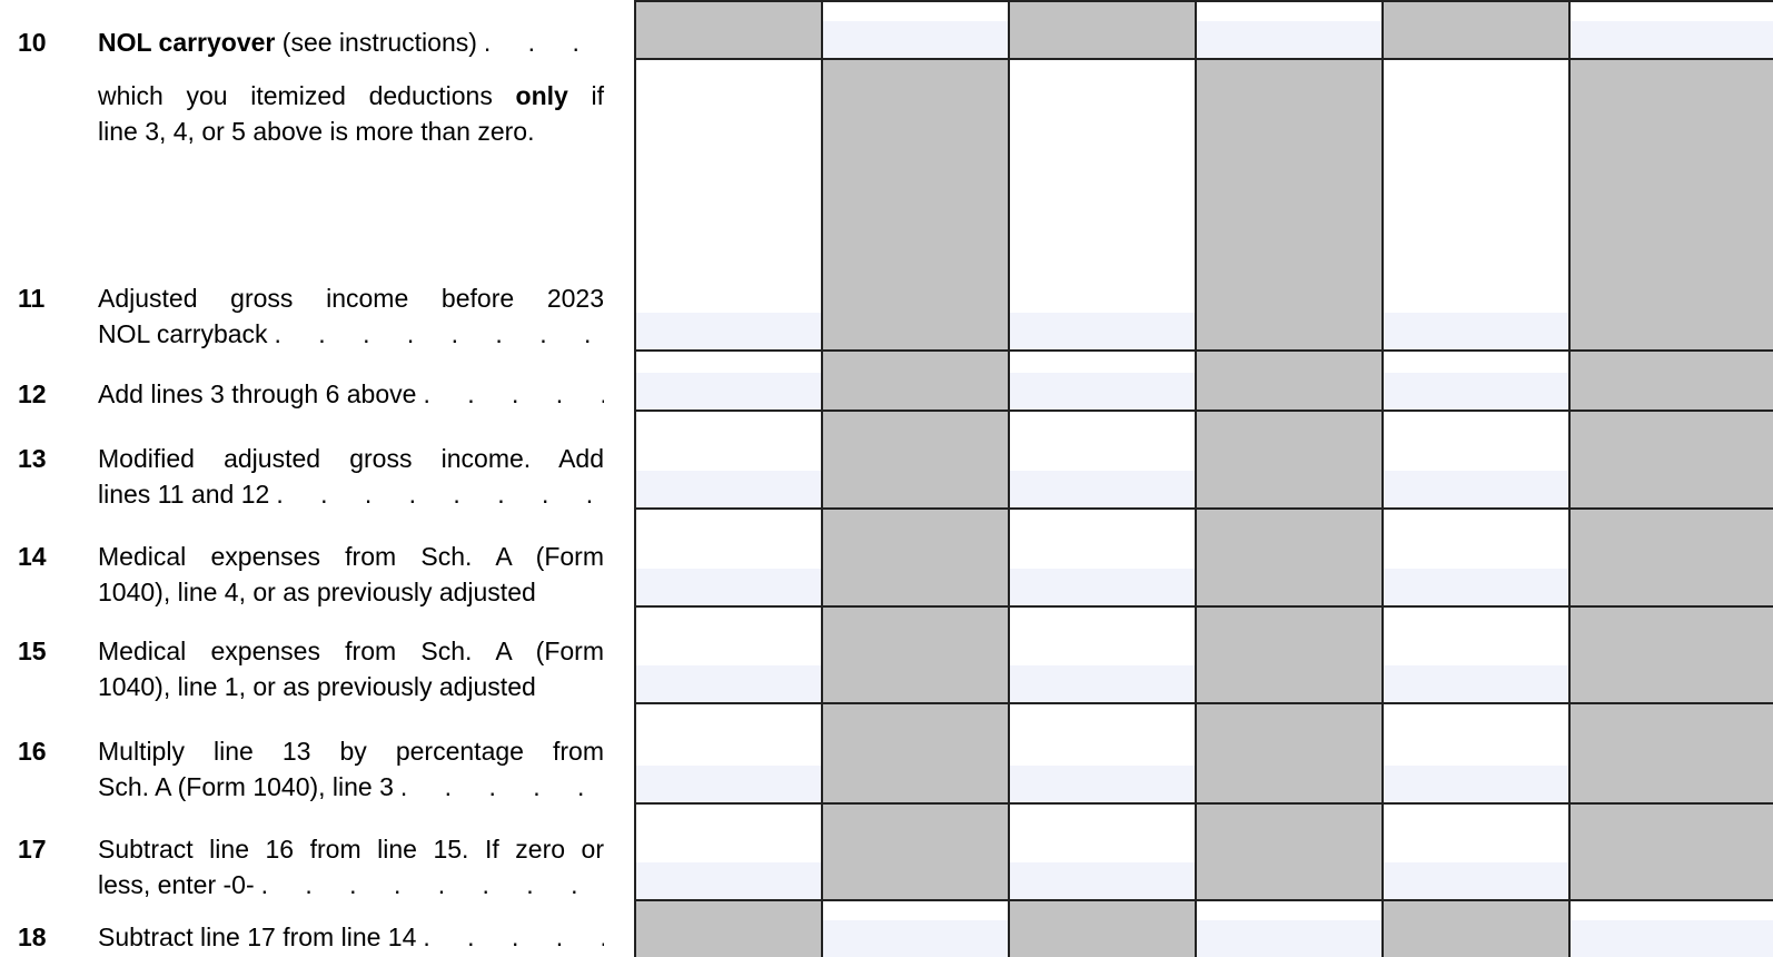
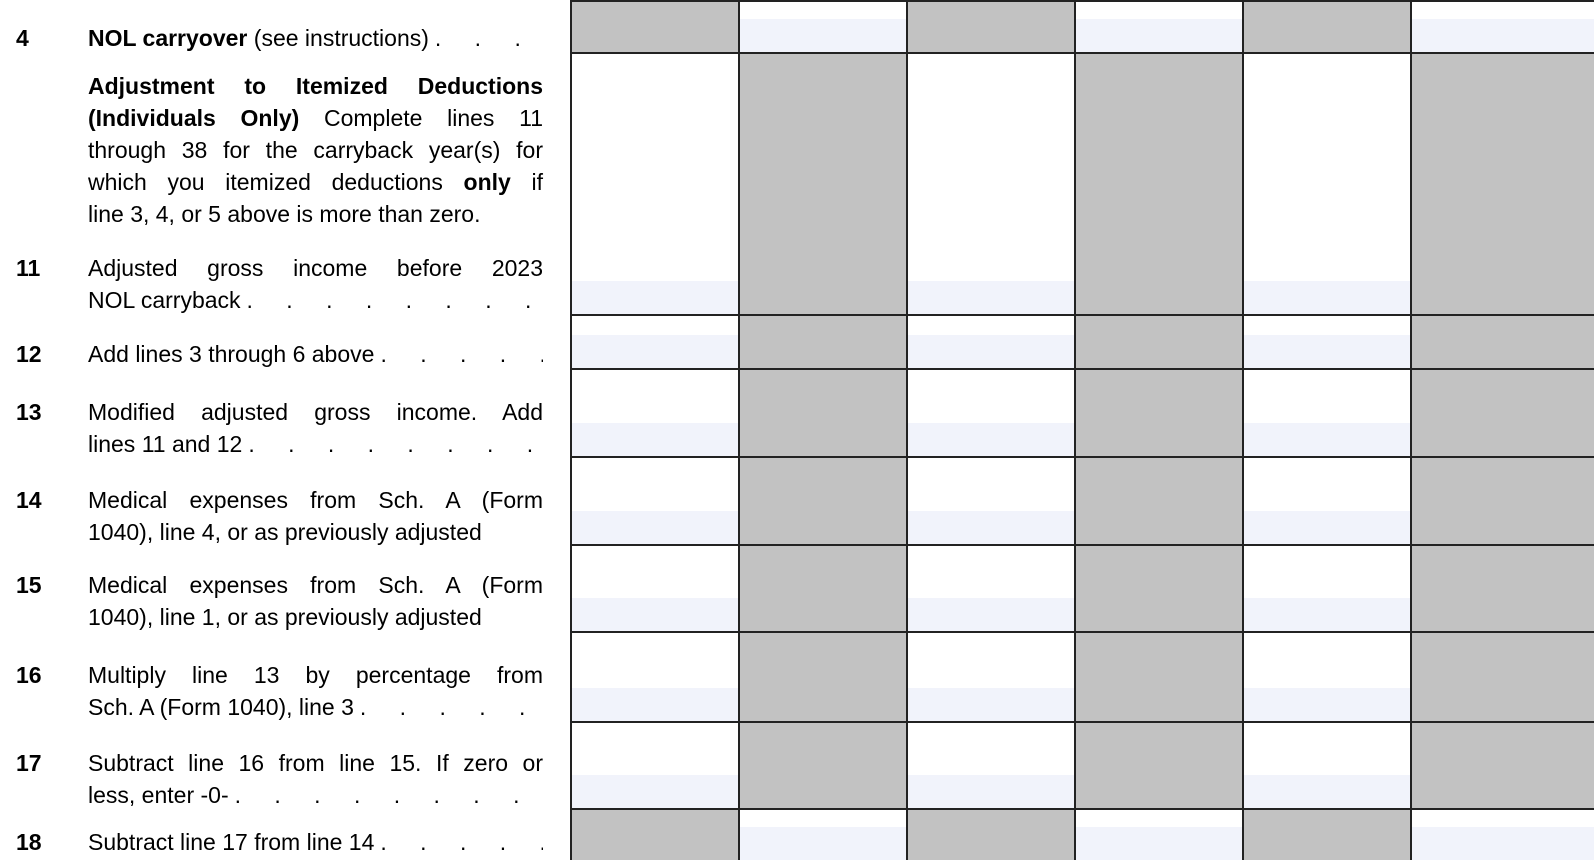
- 10
+ 4
  NOL carryover
  (see instructions)
+ Adjustment to Itemized Deductions
+ (Individuals Only) Complete lines 11
+ through 38 for the carryback year(s) for
  which you itemized deductions only if
  line 3, 4, or 5 above is more than zero.
  11
  Adjusted gross income before 2023
  NOL carryback
  12
  Add lines 3 through 6 above
  13
  Modified adjusted gross income. Add
  lines 11 and 12
  14
  Medical expenses from Sch. A (Form
  1040), line 4, or as previously adjusted
  15
  Medical expenses from Sch. A (Form
  1040), line 1, or as previously adjusted
  16
  Multiply line 13 by percentage from
  Sch. A (Form 1040), line 3
  17
  Subtract line 16 from line 15. If zero or
  less, enter -0-
  18
  Subtract line 17 from line 14
